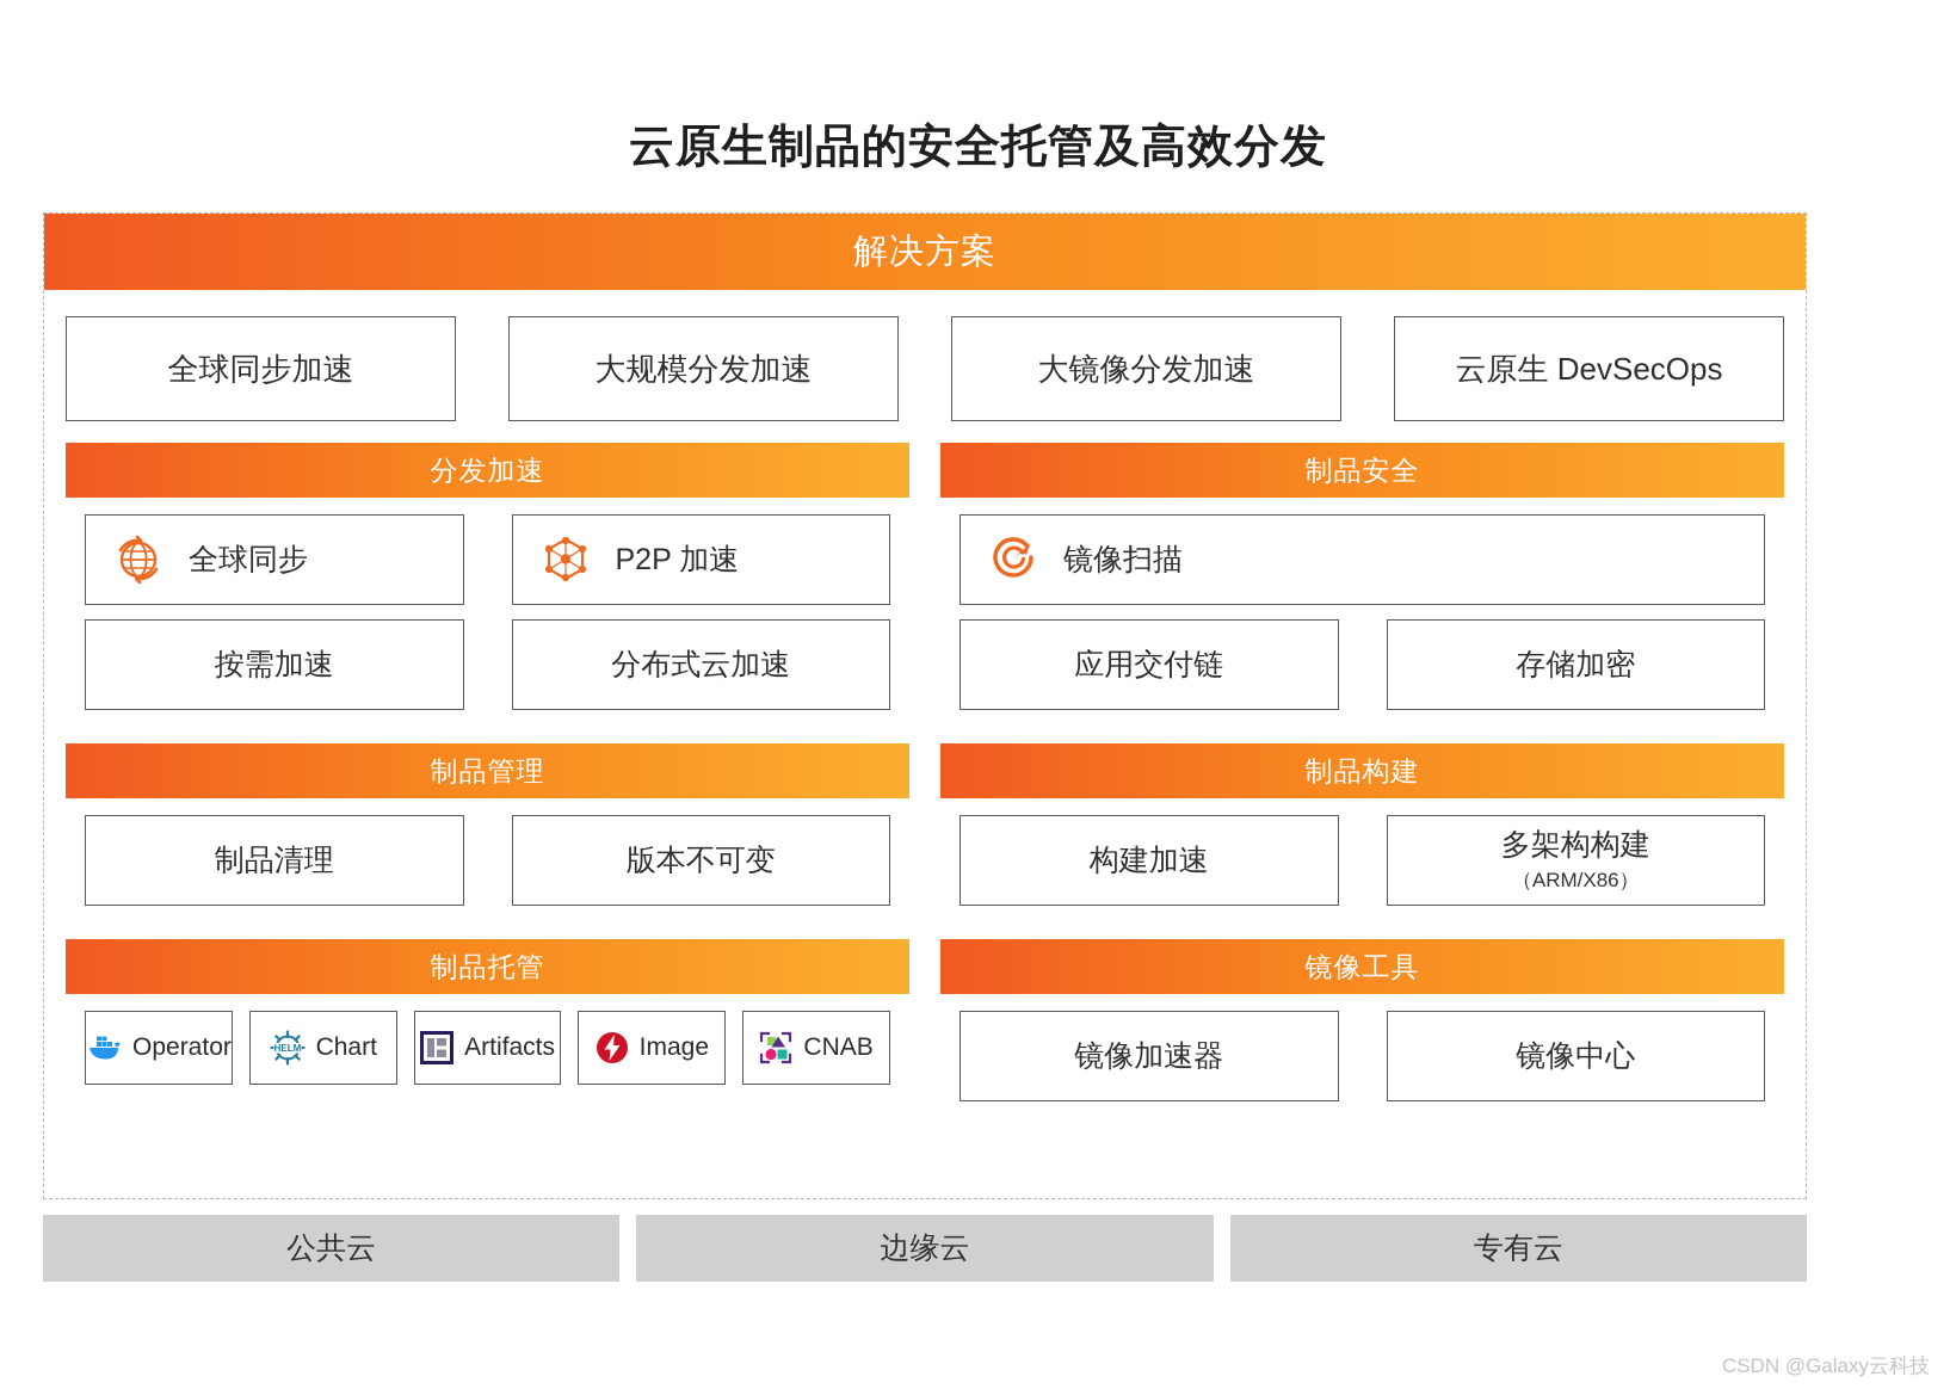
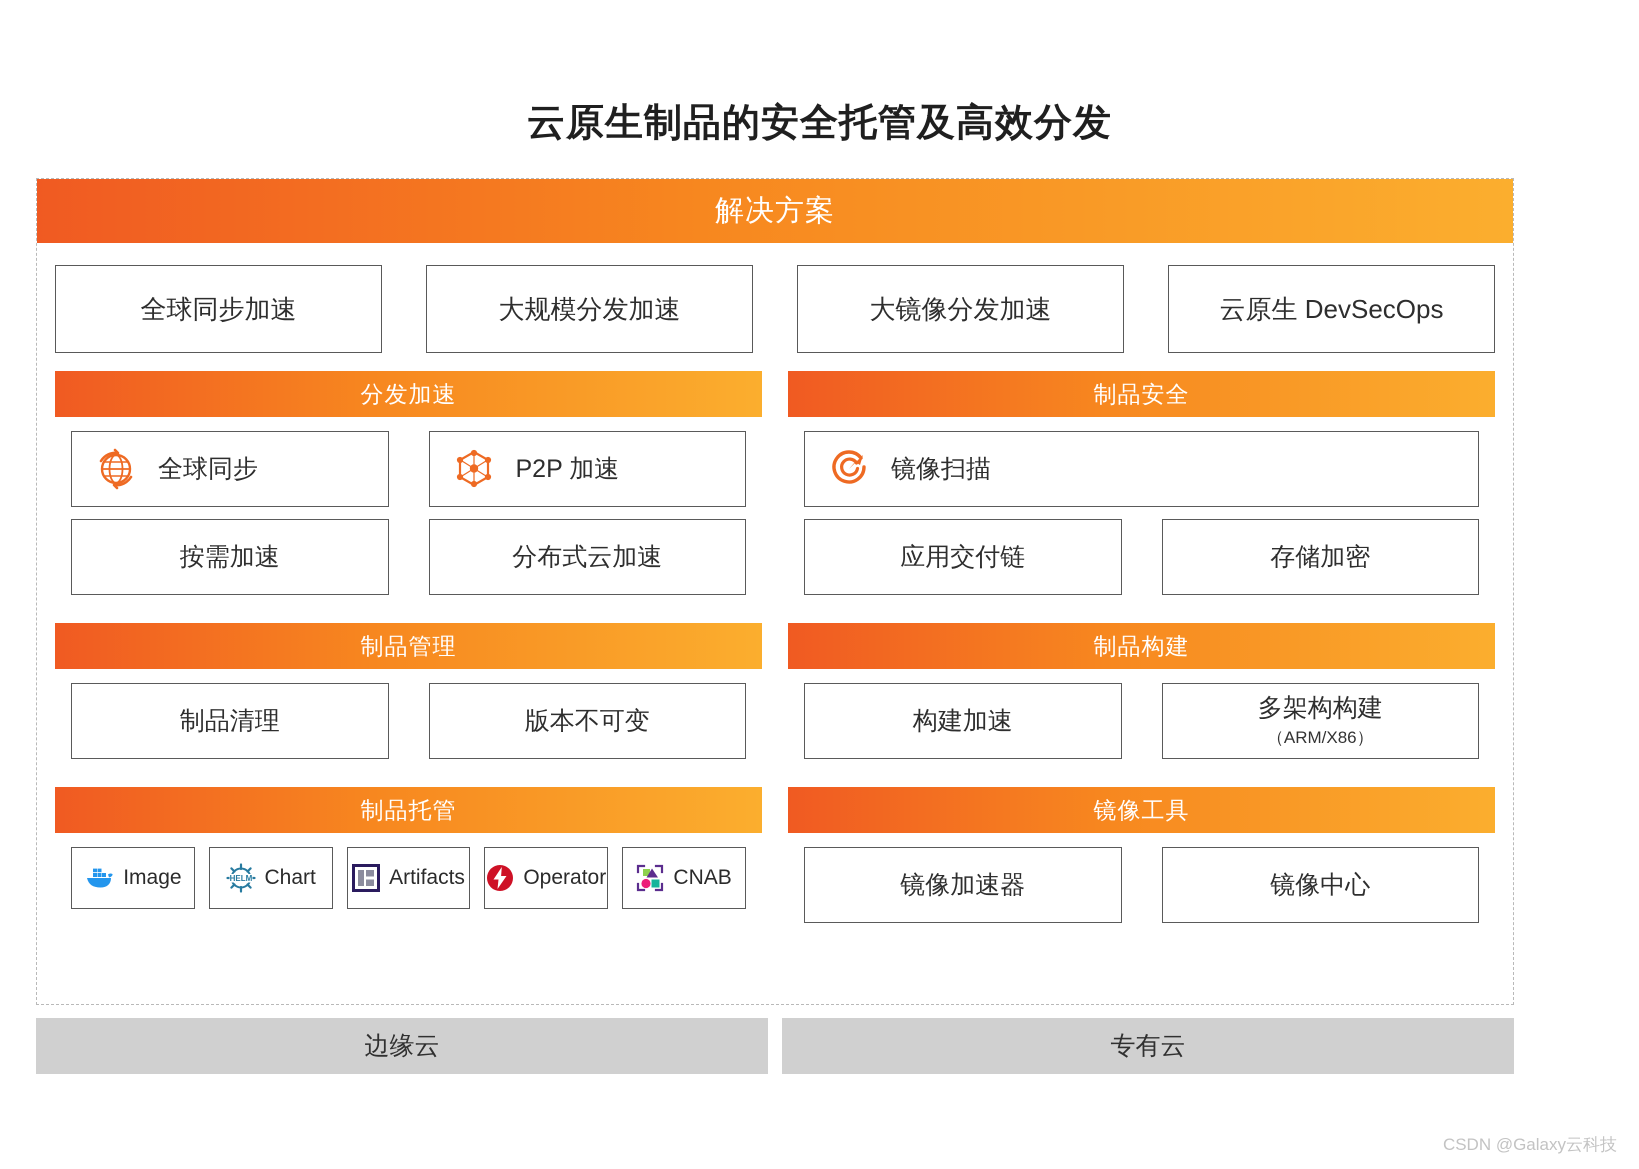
  云原生制品的安全托管及高效分发
  解决方案
  全球同步加速
  大规模分发加速
  大镜像分发加速
  云原生 DevSecOps
  分发加速
  全球同步
  P2P 加速
  按需加速
  分布式云加速
  制品管理
  制品清理
  版本不可变
  制品托管
- Operator
+ Image
  HELM
  Chart
  Artifacts
- Image
+ Operator
  CNAB
  制品安全
  镜像扫描
  应用交付链
  存储加密
  制品构建
  构建加速
  多架构构建
  （ARM/X86）
  镜像工具
  镜像加速器
  镜像中心
- 公共云
  边缘云
  专有云
  CSDN @Galaxy云科技
